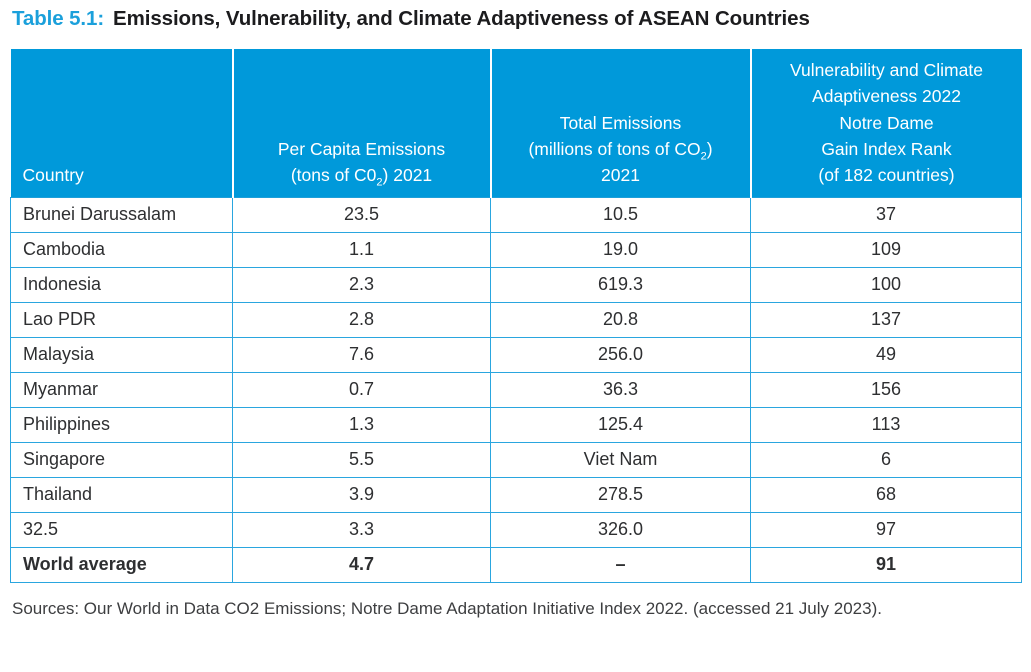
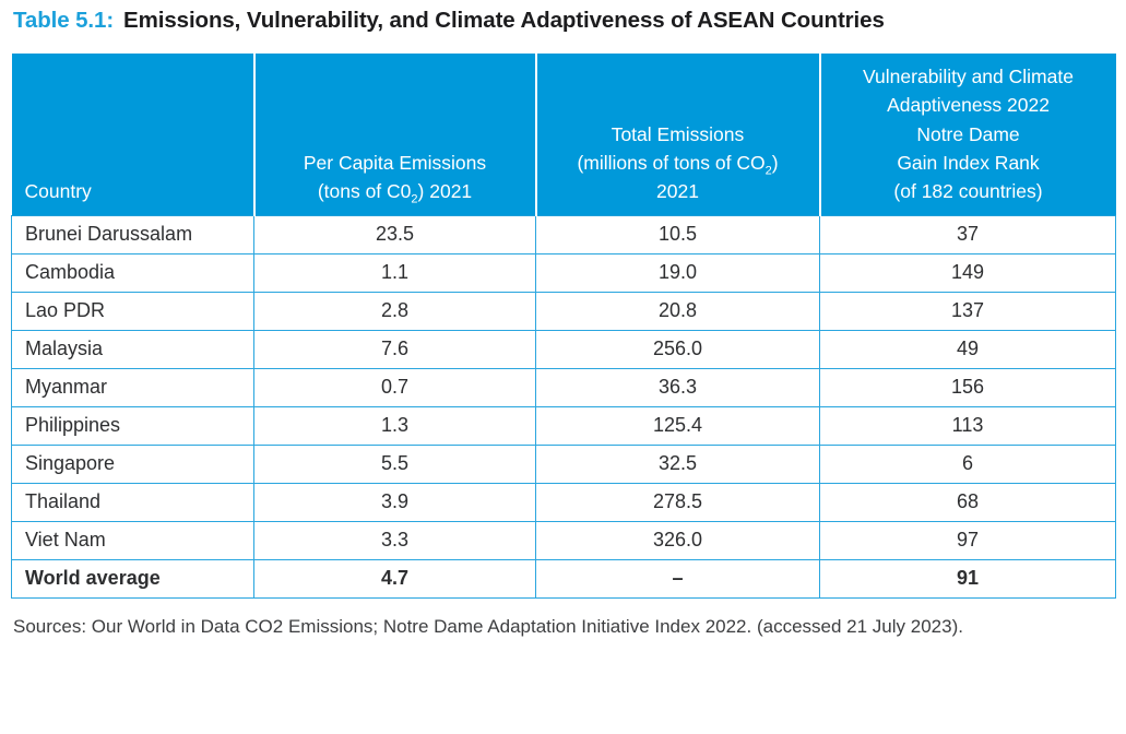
  Table 5.1: Emissions, Vulnerability, and Climate Adaptiveness of ASEAN Countries
  Country	Per Capita Emissions (tons of C02) 2021	Total Emissions (millions of tons of CO2) 2021	Vulnerability and Climate Adaptiveness 2022 Notre Dame Gain Index Rank (of 182 countries)
  Brunei Darussalam	23.5	10.5	37
- Cambodia	1.1	19.0	109
+ Cambodia	1.1	19.0	149
- Indonesia	2.3	619.3	100
  Lao PDR	2.8	20.8	137
  Malaysia	7.6	256.0	49
  Myanmar	0.7	36.3	156
  Philippines	1.3	125.4	113
- Singapore	5.5	Viet Nam	6
+ Singapore	5.5	32.5	6
  Thailand	3.9	278.5	68
- 32.5	3.3	326.0	97
+ Viet Nam	3.3	326.0	97
  World average	4.7	–	91
  Sources: Our World in Data CO2 Emissions; Notre Dame Adaptation Initiative Index 2022. (accessed 21 July 2023).
